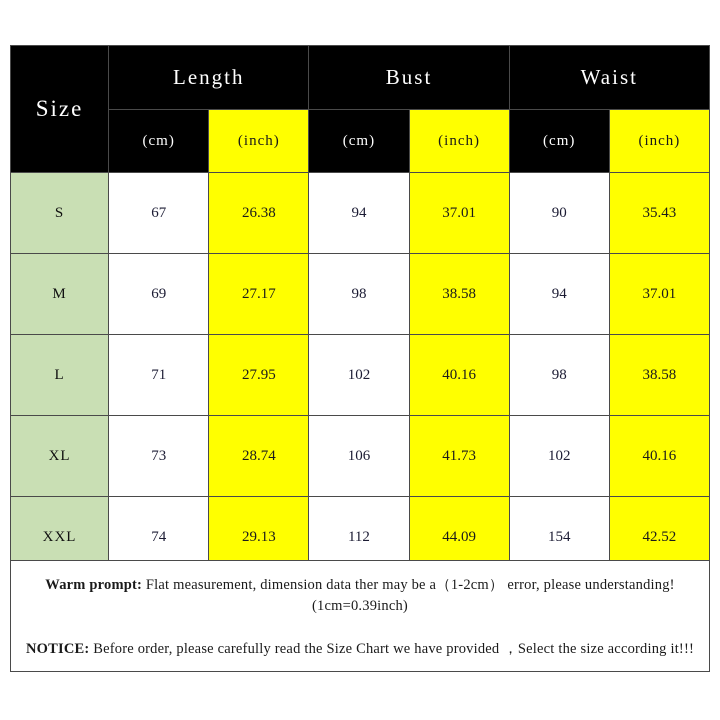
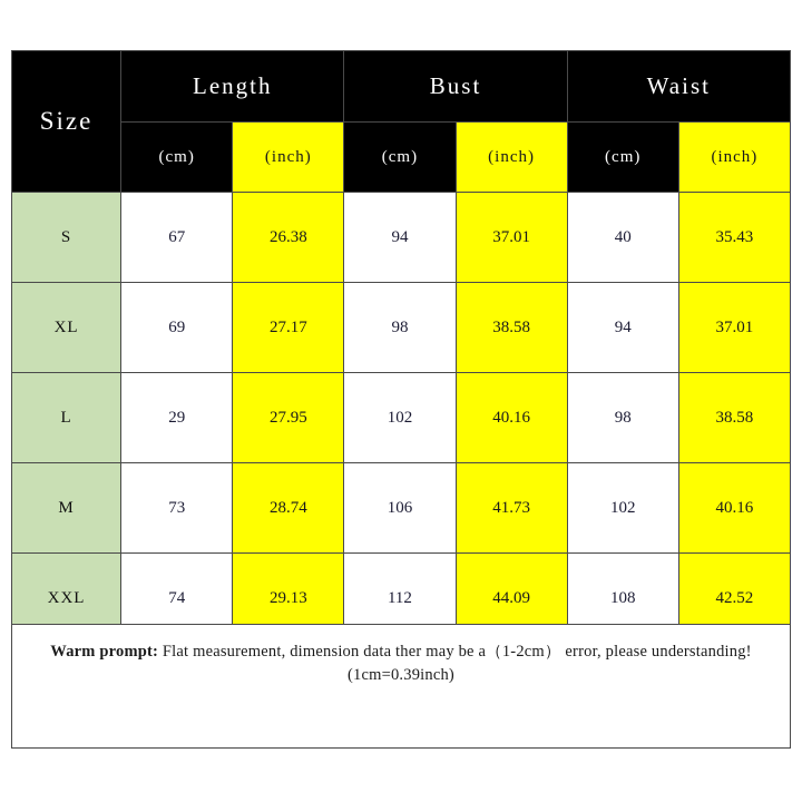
  Size	Length	Bust	Waist
  (cm)	(inch)	(cm)	(inch)	(cm)	(inch)
- S	67	26.38	94	37.01	90	35.43
+ S	67	26.38	94	37.01	40	35.43
- M	69	27.17	98	38.58	94	37.01
+ XL	69	27.17	98	38.58	94	37.01
- L	71	27.95	102	40.16	98	38.58
+ L	29	27.95	102	40.16	98	38.58
- XL	73	28.74	106	41.73	102	40.16
+ M	73	28.74	106	41.73	102	40.16
- XXL	74	29.13	112	44.09	154	42.52
+ XXL	74	29.13	112	44.09	108	42.52
  Warm prompt: Flat measurement, dimension data ther may be a（1-2cm） error, please understanding! (1cm=0.39inch)
- NOTICE: Before order, please carefully read the Size Chart we have provided ，Select the size according it!!!
